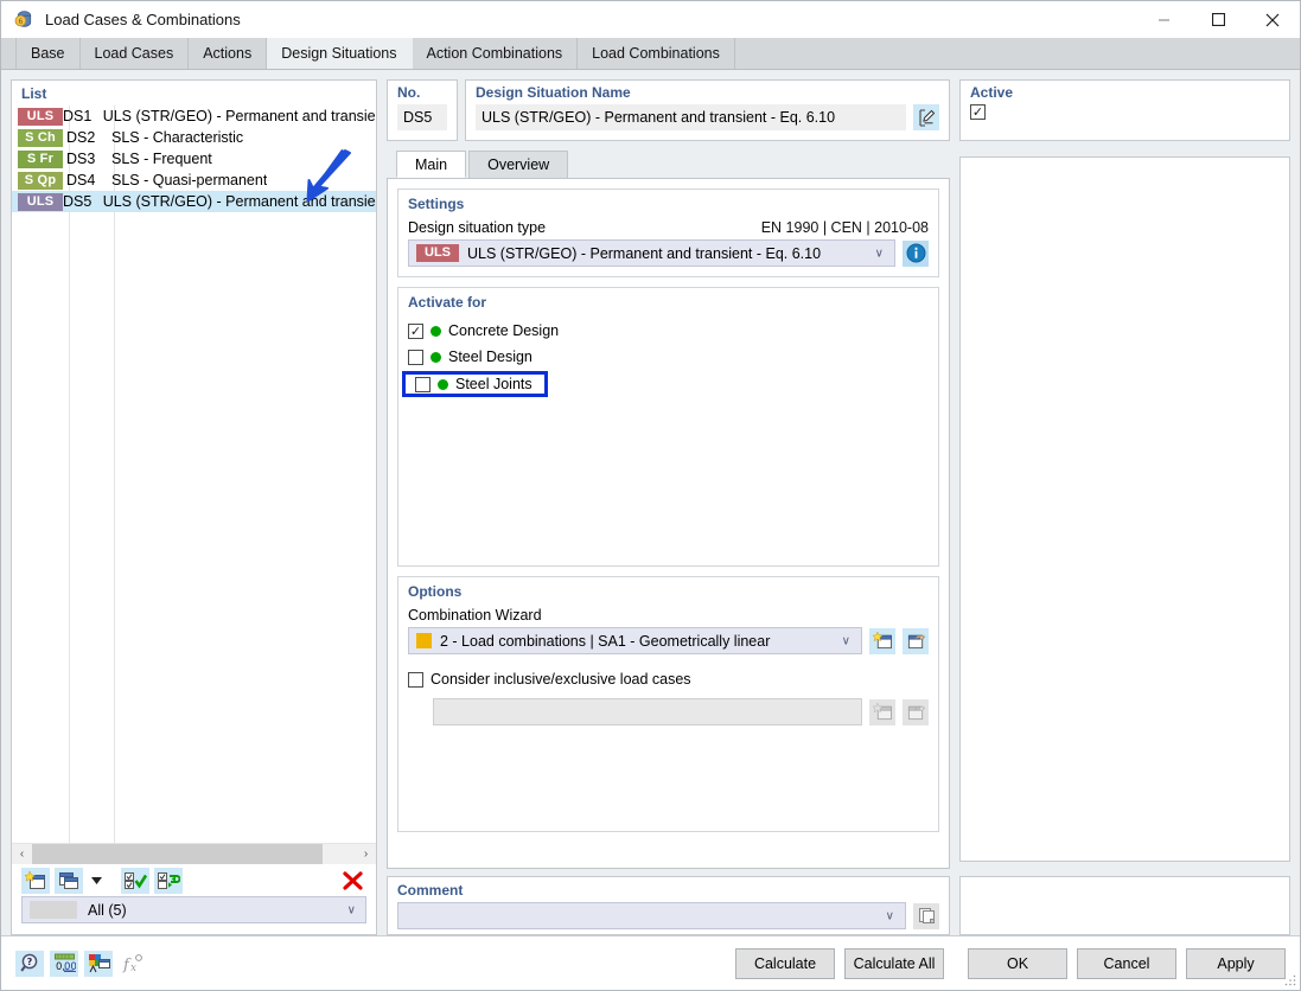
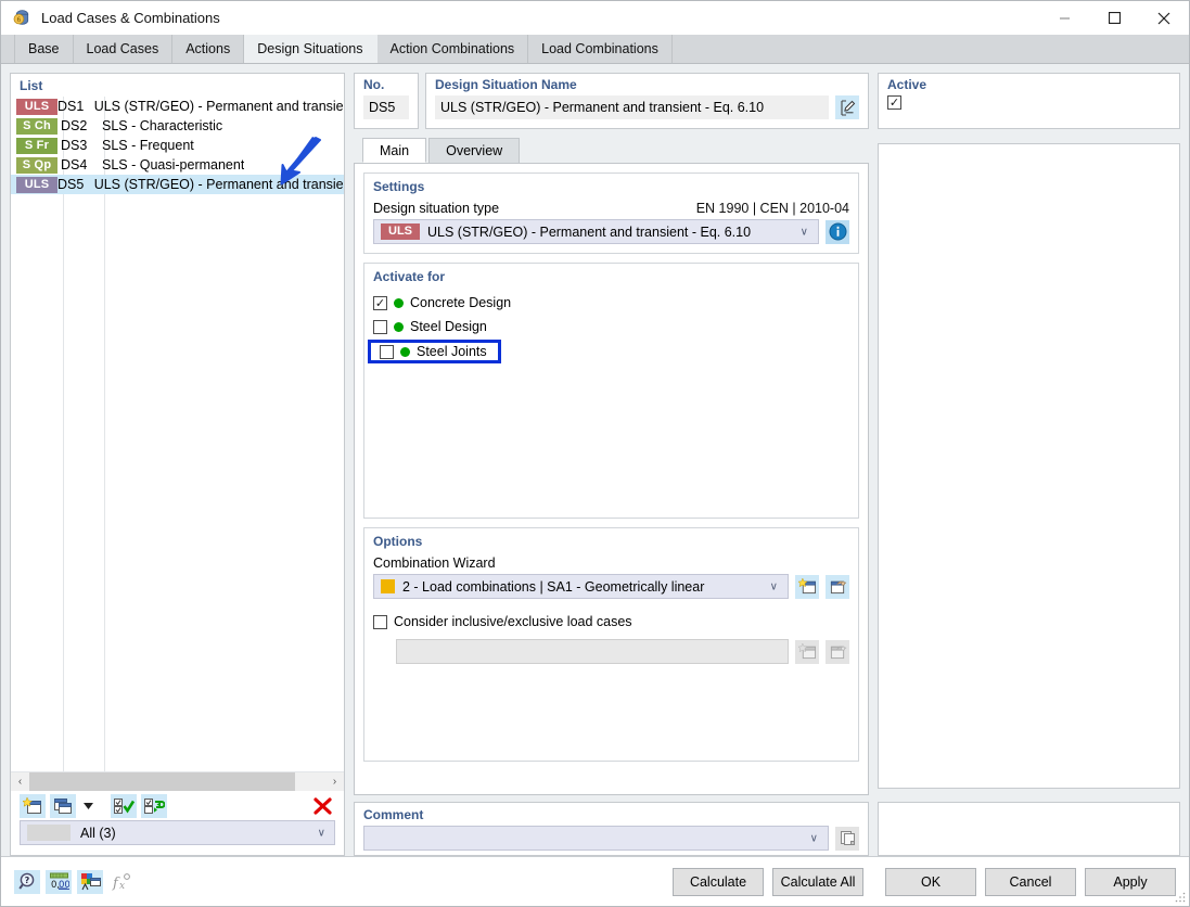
  Load Cases & Combinations
  Base
  Load Cases
  Actions
  Design Situations
  Action Combinations
  Load Combinations
  List
  ULS
  DS1
  ULS (STR/GEO) - Permanent and transie
  S Ch
  DS2
  SLS - Characteristic
  S Fr
  DS3
  SLS - Frequent
  S Qp
  DS4
  SLS - Quasi-permanent
  ULS
  DS5
  ULS (STR/GEO) - Permanent and transie
  ‹
  ›
- All (5)
+ All (3)
  ∨
  No.
  DS5
  Design Situation Name
  ULS (STR/GEO) - Permanent and transient - Eq. 6.10
  Main
  Overview
  Settings
  Design situation type
- EN 1990 | CEN | 2010-08
+ EN 1990 | CEN | 2010-04
  ULS
  ULS (STR/GEO) - Permanent and transient - Eq. 6.10
  ∨
  Activate for
  ✓
  Concrete Design
  Steel Design
  Steel Joints
  Options
  Combination Wizard
  2 - Load combinations | SA1 - Geometrically linear
  ∨
  Consider inclusive/exclusive load cases
  Comment
  ∨
  Active
  ✓
  ?
  0,
  00
  f
  x
  Calculate
  Calculate All
  OK
  Cancel
  Apply
